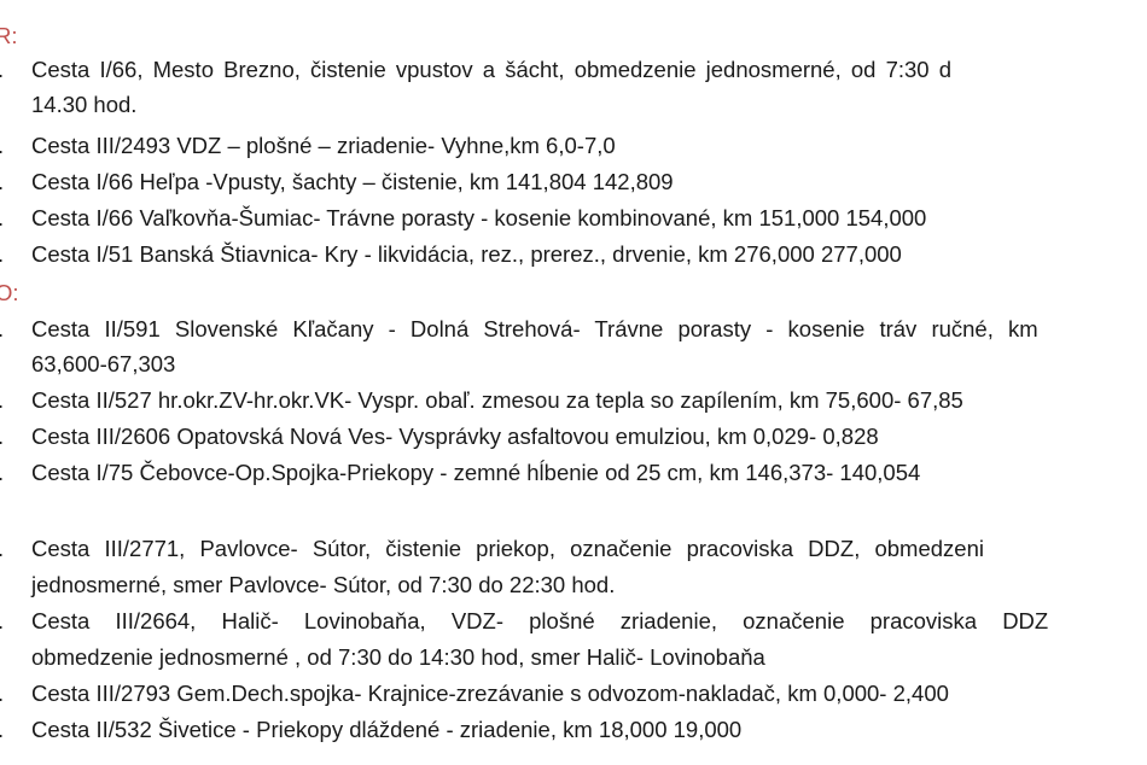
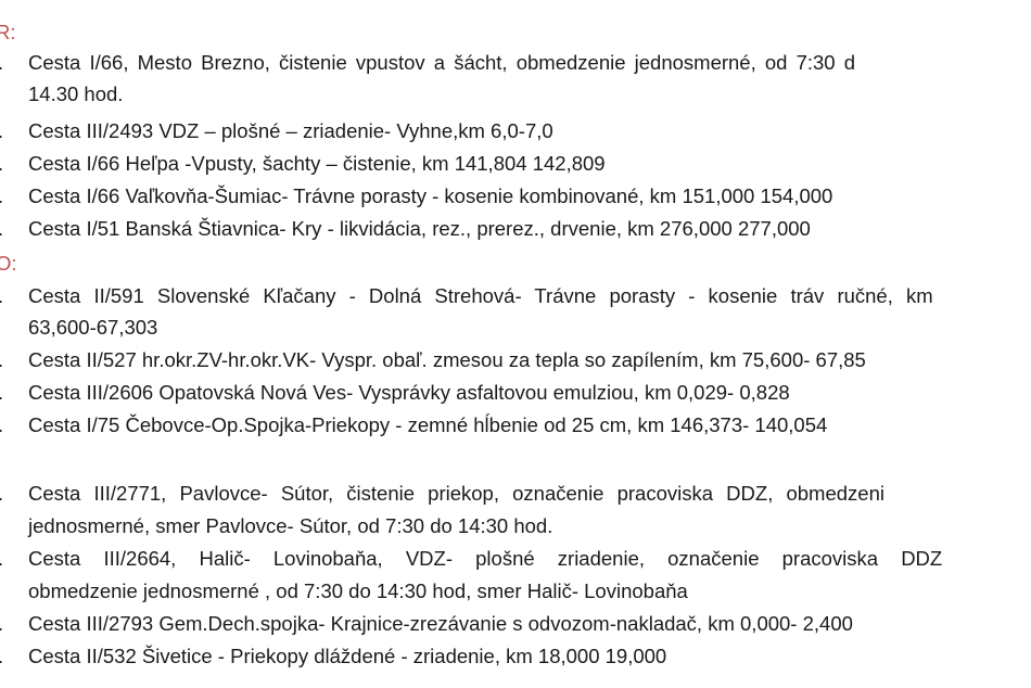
  R:
  .
  Cesta I/66, Mesto Brezno, čistenie vpustov a šácht, obmedzenie jednosmerné, od 7:30 d
  14.30 hod.
  .
  Cesta III/2493 VDZ – plošné – zriadenie- Vyhne,km 6,0-7,0
  .
  Cesta I/66 Heľpa -Vpusty, šachty – čistenie, km 141,804 142,809
  .
  Cesta I/66 Vaľkovňa-Šumiac- Trávne porasty - kosenie kombinované, km 151,000 154,000
  .
  Cesta I/51 Banská Štiavnica- Kry - likvidácia, rez., prerez., drvenie, km 276,000 277,000
  O:
  .
  Cesta II/591 Slovenské Kľačany - Dolná Strehová- Trávne porasty - kosenie tráv ručné, km
  63,600-67,303
  .
  Cesta II/527 hr.okr.ZV-hr.okr.VK- Vyspr. obaľ. zmesou za tepla so zapílením, km 75,600- 67,85
  .
  Cesta III/2606 Opatovská Nová Ves- Vysprávky asfaltovou emulziou, km 0,029- 0,828
  .
  Cesta I/75 Čebovce-Op.Spojka-Priekopy - zemné hĺbenie od 25 cm, km 146,373- 140,054
  .
  Cesta III/2771, Pavlovce- Sútor, čistenie priekop, označenie pracoviska DDZ, obmedzeni
- jednosmerné, smer Pavlovce- Sútor, od 7:30 do 22:30 hod.
+ jednosmerné, smer Pavlovce- Sútor, od 7:30 do 14:30 hod.
  .
  Cesta III/2664, Halič- Lovinobaňa, VDZ- plošné zriadenie, označenie pracoviska DDZ
  obmedzenie jednosmerné , od 7:30 do 14:30 hod, smer Halič- Lovinobaňa
  .
  Cesta III/2793 Gem.Dech.spojka- Krajnice-zrezávanie s odvozom-nakladač, km 0,000- 2,400
  .
  Cesta II/532 Šivetice - Priekopy dláždené - zriadenie, km 18,000 19,000
